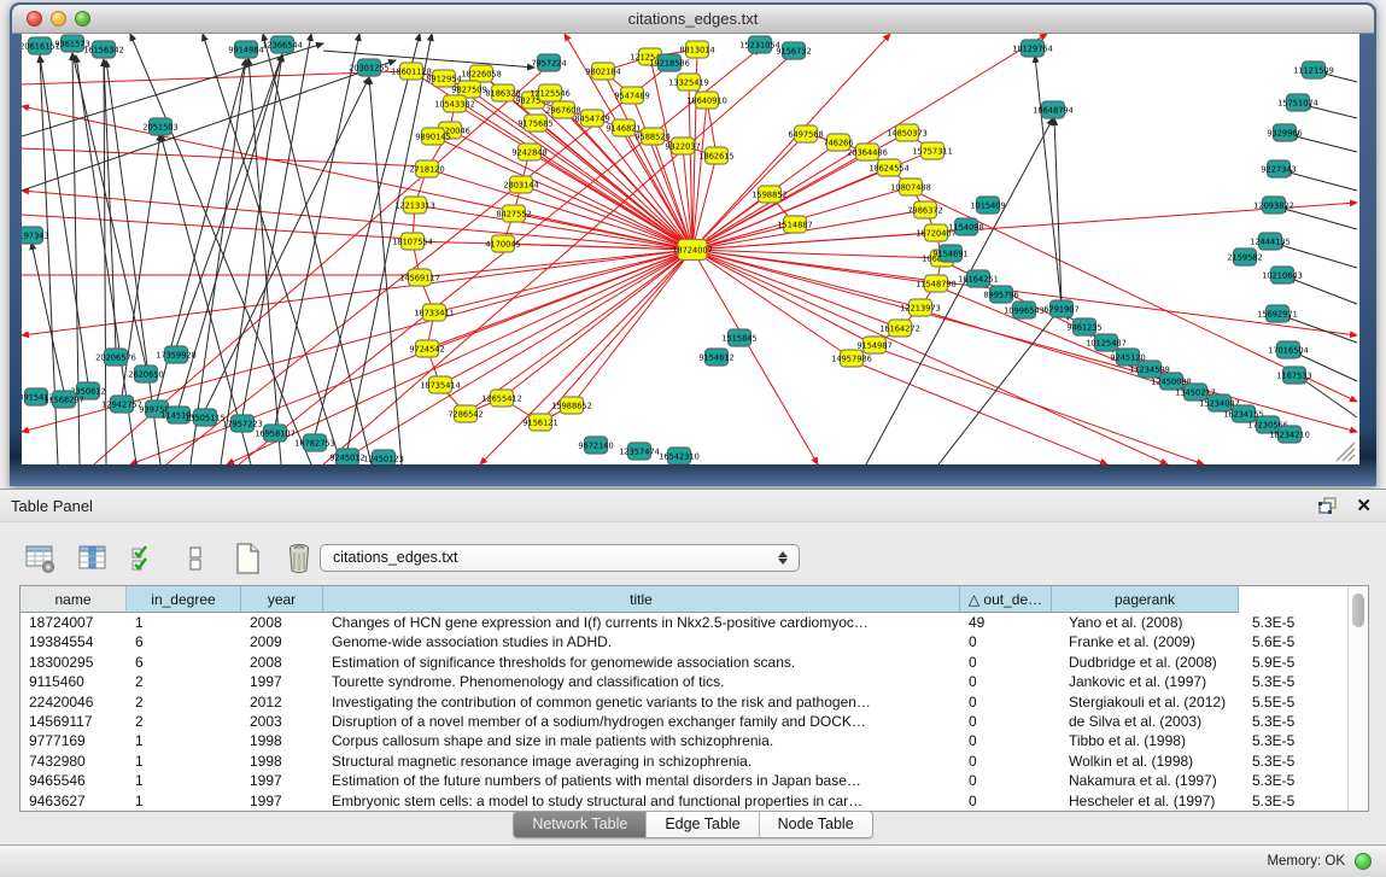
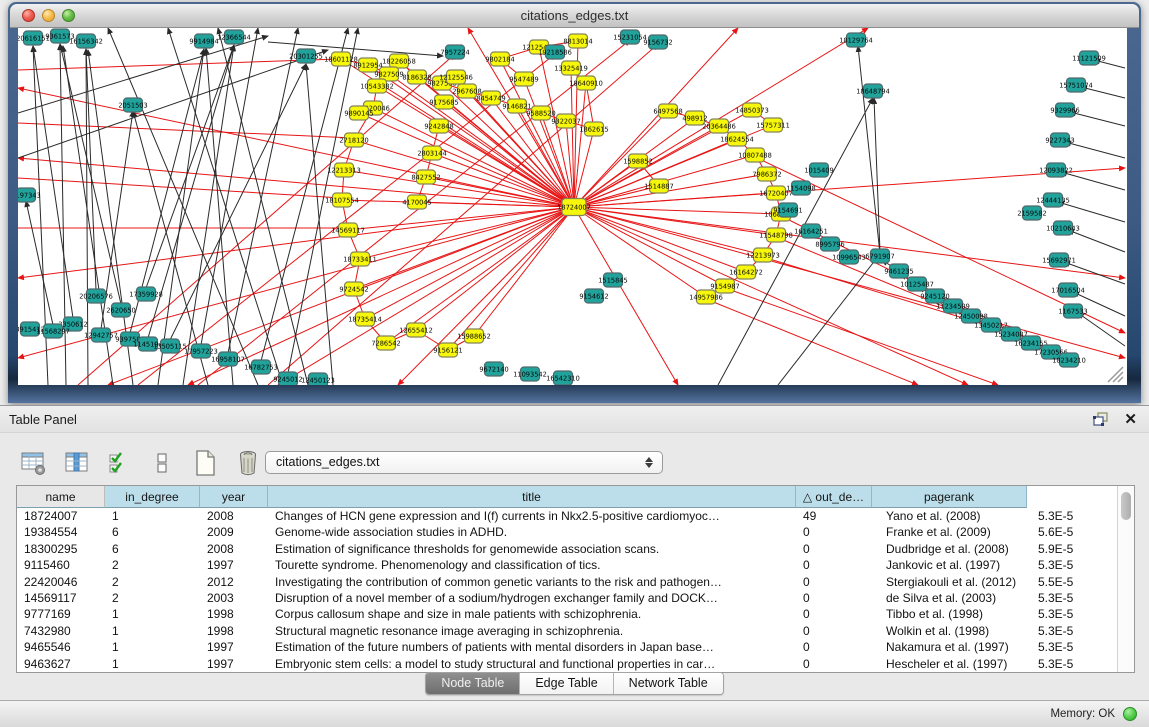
  citations_edges.txt
  18601128
  8912954
  18226058
  9827509
  8186328
  10543382
  98275
  12125546
  2967608
  9175685
  8454749
  9146821
  9588520
  9322037
  1862615
  18640910
  13325419
  9890145
  2718120
  9242848
  2803144
  12213313
  8427552
  18107554
  4170045
  14569117
  9724542
  18735414
  7286542
  12655412
  9156121
  15988652
  18724007
  6497568
- 746266
+ 498912
  20364486
  18624554
  10807488
  7986372
  16720407
  11548798
  16164272
  9154987
  14957986
  8813014
  9802184
  9547489
  1598852
  1514887
  14850373
  15757311
  20616151
  9361573
  16156342
  9914984
  12366544
  20301255
  7957224
  19218586
  15231054
  9156732
  18129764
  20206576
  17359928
  2620650
  350612
  3915412
  11568297
  12942757
  93975
  114519
  13505115
  17957223
  16958107
  16782753
  9245012
  12450123
  9672140
- 12357474
+ 11093542
  16542310
  1515845
  9154612
  9154691
  1154098
  1015409
  16164251
  8995796
  18648794
  9461235
  10125487
  9245120
  11234509
  12450098
  13450217
  15234087
  16234155
  1723056
  18234210
  11121509
  15751074
  9329966
  9227343
  12093822
  12444135
  2159582
  10210643
  15692971
  17016504
  1167533
  197343
  2051503
  Table Panel
  ✕
  citations_edges.txt
  name
  in_degree
  year
  title
  △ out_de…
  pagerank
  18724007
  1
  2008
  Changes of HCN gene expression and I(f) currents in Nkx2.5-positive cardiomyoc…
  49
  Yano et al. (2008)
  5.3E-5
  19384554
  6
  2009
  Genome-wide association studies in ADHD.
  0
  Franke et al. (2009)
  5.6E-5
  18300295
  6
  2008
  Estimation of significance thresholds for genomewide association scans.
  0
  Dudbridge et al. (2008)
  5.9E-5
  9115460
  2
  1997
  Tourette syndrome. Phenomenology and classification of tics.
  0
  Jankovic et al. (1997)
  5.3E-5
  22420046
  2
  2012
  Investigating the contribution of common genetic variants to the risk and pathogen…
  0
  Stergiakouli et al. (2012)
  5.5E-5
  14569117
  2
  2003
  Disruption of a novel member of a sodium/hydrogen exchanger family and DOCK…
  0
  de Silva et al. (2003)
  5.3E-5
  9777169
  1
  1998
  Corpus callosum shape and size in male patients with schizophrenia.
  0
  Tibbo et al. (1998)
  5.3E-5
  7432980
  1
  1998
  Structural magnetic resonance image averaging in schizophrenia.
  0
  Wolkin et al. (1998)
  5.3E-5
  9465546
  1
  1997
  Estimation of the future numbers of patients with mental disorders in Japan base…
  0
  Nakamura et al. (1997)
  5.3E-5
  9463627
  1
  1997
  Embryonic stem cells: a model to study structural and functional properties in car…
  0
  Hescheler et al. (1997)
  5.3E-5
- Network Table
+ Node Table
  Edge Table
- Node Table
+ Network Table
  Memory: OK
